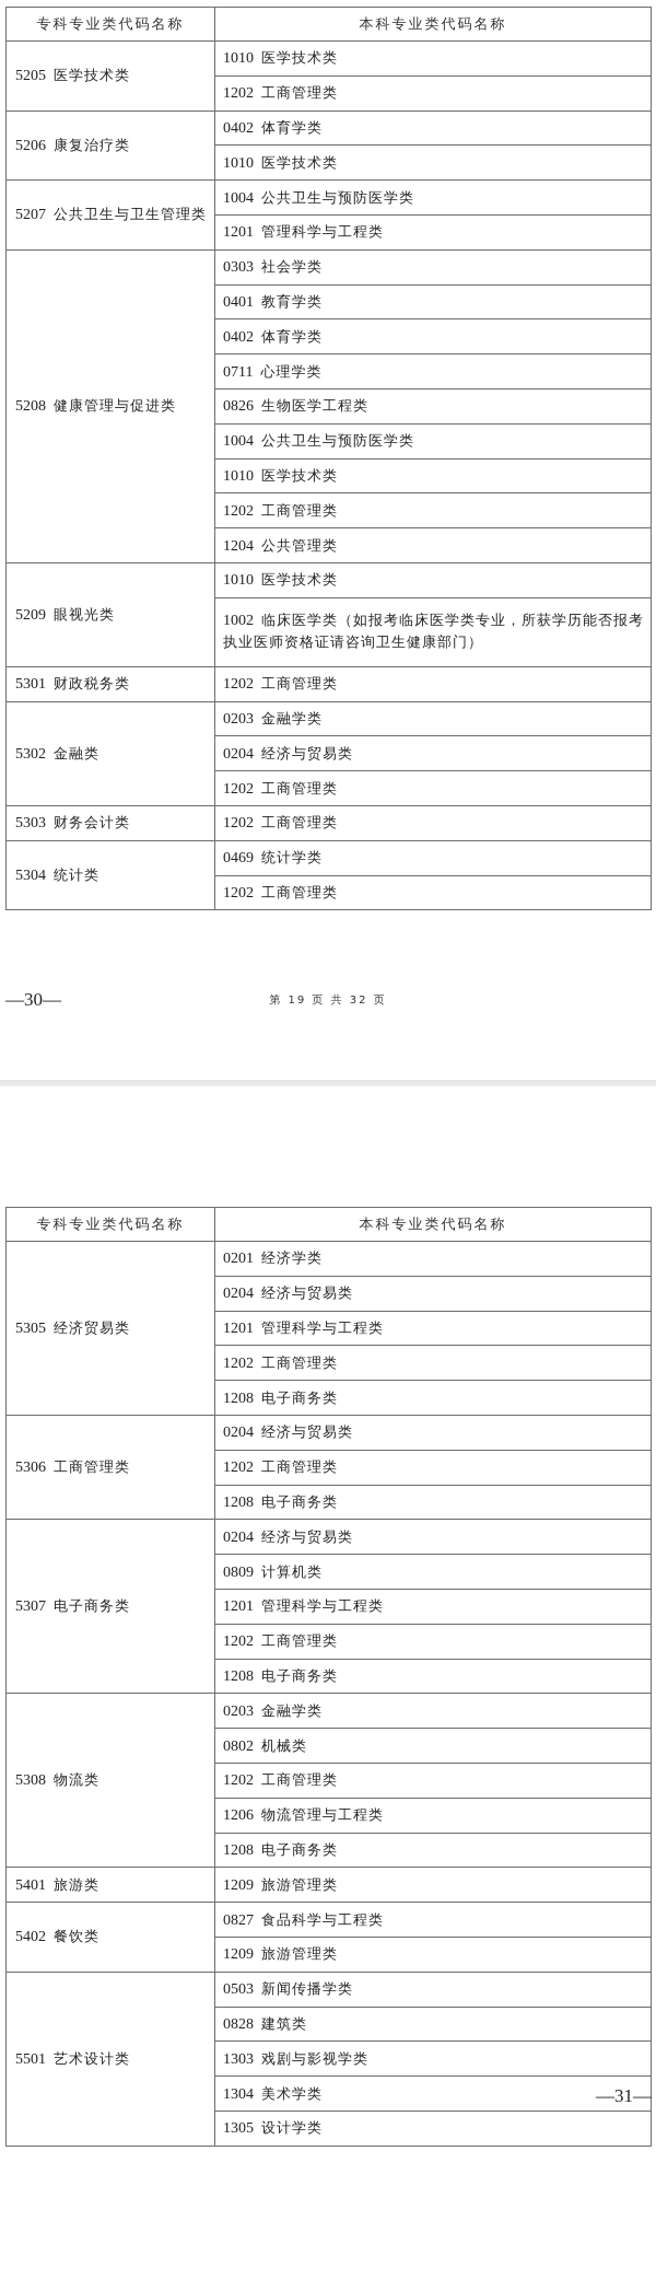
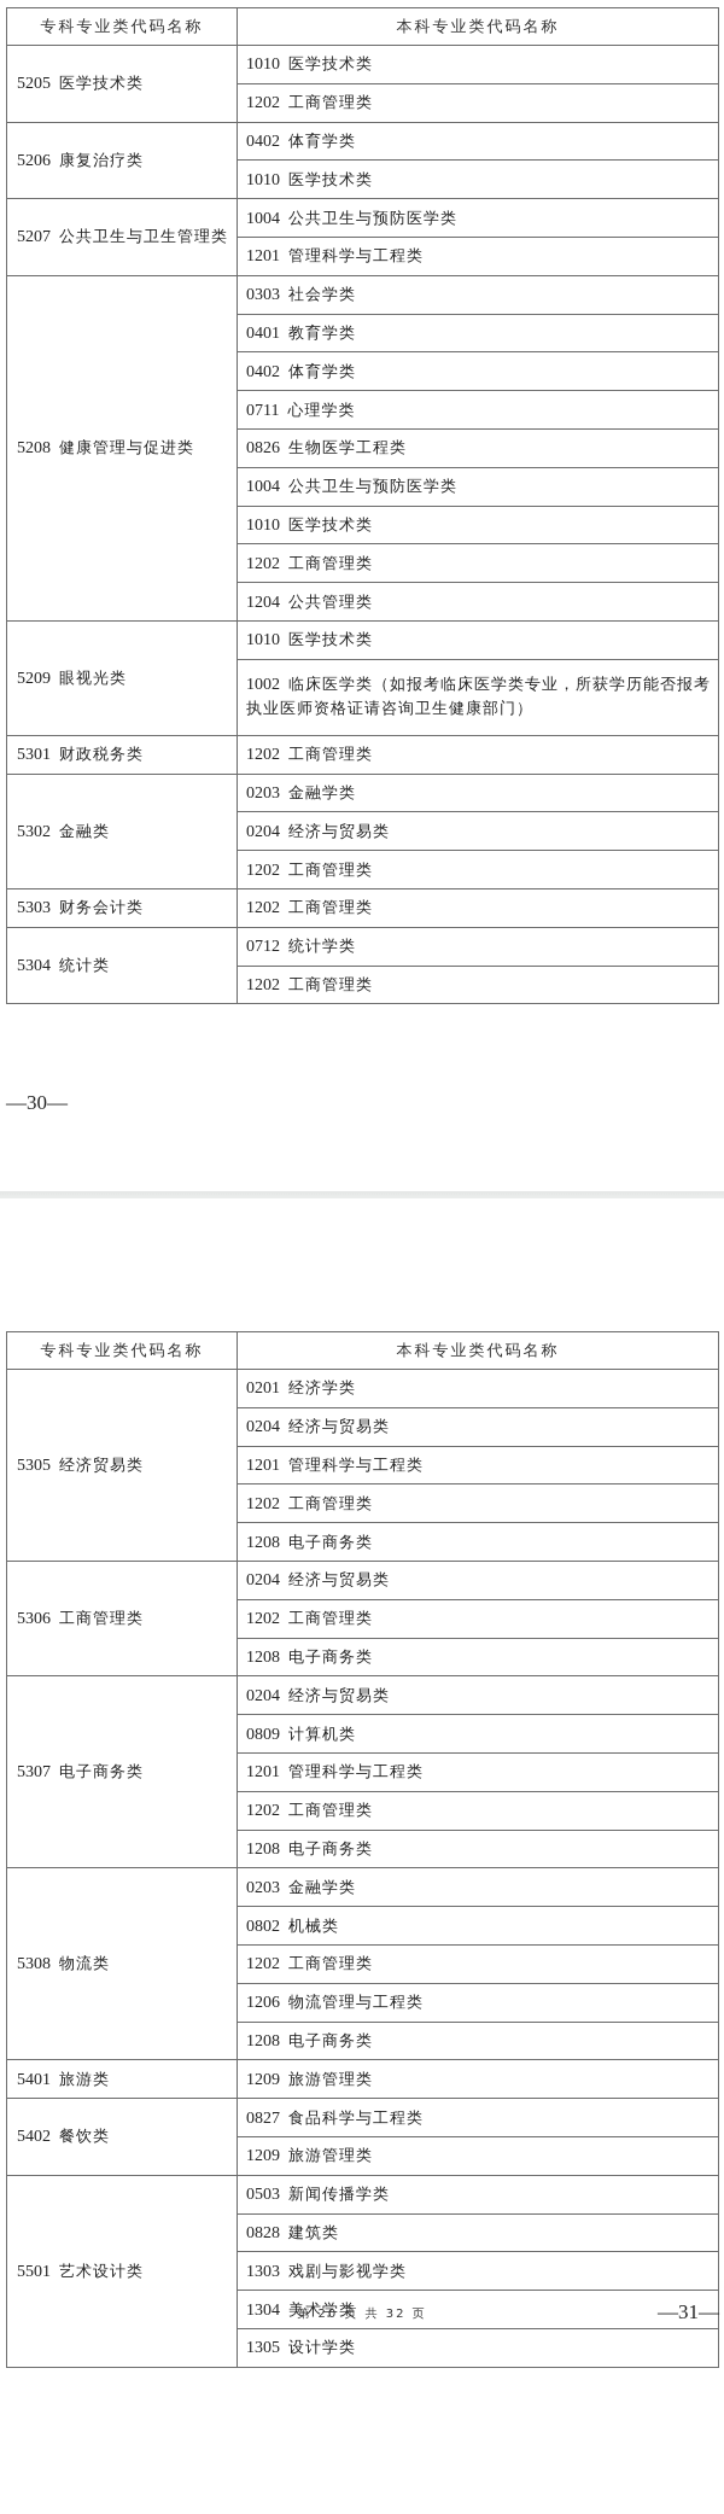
  专科专业类代码名称	本科专业类代码名称
  5205 医学技术类	1010 医学技术类
  1202 工商管理类
  5206 康复治疗类	0402 体育学类
  1010 医学技术类
  5207 公共卫生与卫生管理类	1004 公共卫生与预防医学类
  1201 管理科学与工程类
  5208 健康管理与促进类	0303 社会学类
  0401 教育学类
  0402 体育学类
  0711 心理学类
  0826 生物医学工程类
  1004 公共卫生与预防医学类
  1010 医学技术类
  1202 工商管理类
  1204 公共管理类
  5209 眼视光类	1010 医学技术类
  1002 临床医学类（如报考临床医学类专业，所获学历能否报考执业医师资格证请咨询卫生健康部门）
  5301 财政税务类	1202 工商管理类
  5302 金融类	0203 金融学类
  0204 经济与贸易类
  1202 工商管理类
  5303 财务会计类	1202 工商管理类
- 5304 统计类	0469 统计学类
+ 5304 统计类	0712 统计学类
  1202 工商管理类
  —30—
- 第 19 页 共 32 页
  专科专业类代码名称	本科专业类代码名称
  5305 经济贸易类	0201 经济学类
  0204 经济与贸易类
  1201 管理科学与工程类
  1202 工商管理类
  1208 电子商务类
  5306 工商管理类	0204 经济与贸易类
  1202 工商管理类
  1208 电子商务类
  5307 电子商务类	0204 经济与贸易类
  0809 计算机类
  1201 管理科学与工程类
  1202 工商管理类
  1208 电子商务类
  5308 物流类	0203 金融学类
  0802 机械类
  1202 工商管理类
  1206 物流管理与工程类
  1208 电子商务类
  5401 旅游类	1209 旅游管理类
  5402 餐饮类	0827 食品科学与工程类
  1209 旅游管理类
  5501 艺术设计类	0503 新闻传播学类
  0828 建筑类
  1303 戏剧与影视学类
  1304 美术学类
  1305 设计学类
+ 第 20 页 共 32 页
  —31—
